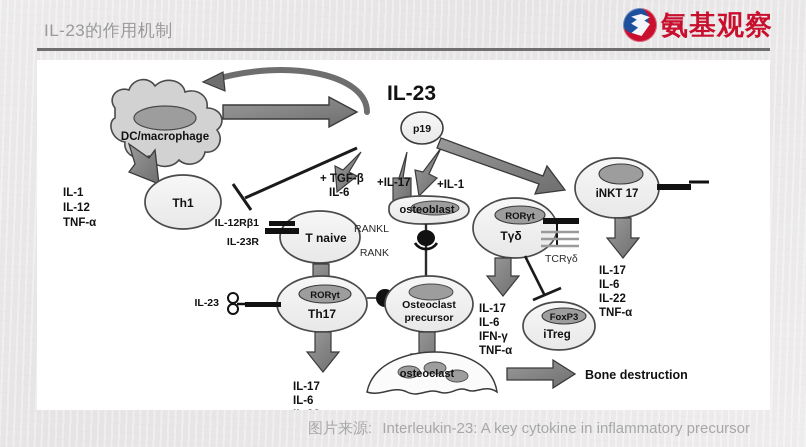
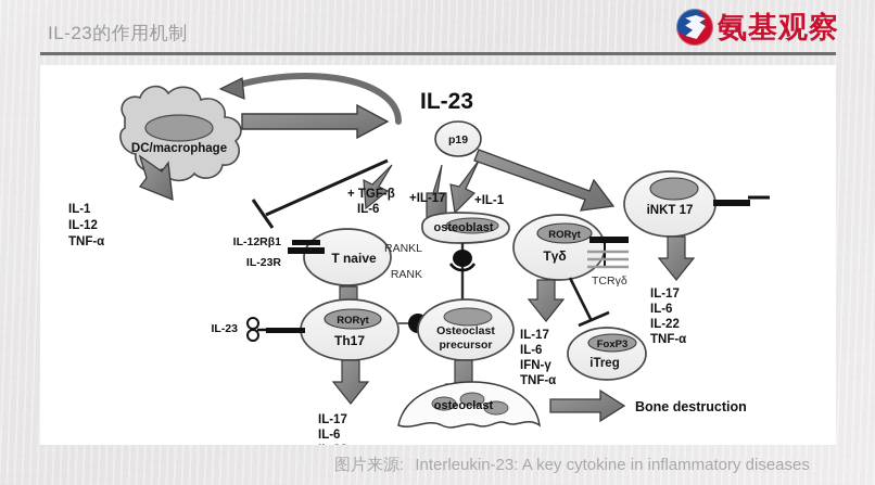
  IL-23的作用机制
  氨基观察
  DC/macrophage
  IL-23
  p19
  IL-1
  IL-12
  TNF-α
- Th1
  + TGF-β
  IL-6
  +IL-17
  +IL-1
  T naive
  IL-12Rβ1
  IL-23R
  RORγt
  Th17
  IL-23
  IL-17
  IL-6
  osteoblast
  RANKL
  RANK
  Osteoclast
  precursor
  osteoclast
  Bone destruction
  RORγt
  Tγδ
  TCRγδ
  IL-17
  IL-6
  IFN-γ
  TNF-α
  FoxP3
  iTreg
  iNKT 17
  IL-17
  IL-6
  IL-22
  TNF-α
- 图片来源: Interleukin-23: A key cytokine in inflammatory precursor
+ 图片来源: Interleukin-23: A key cytokine in inflammatory diseases
